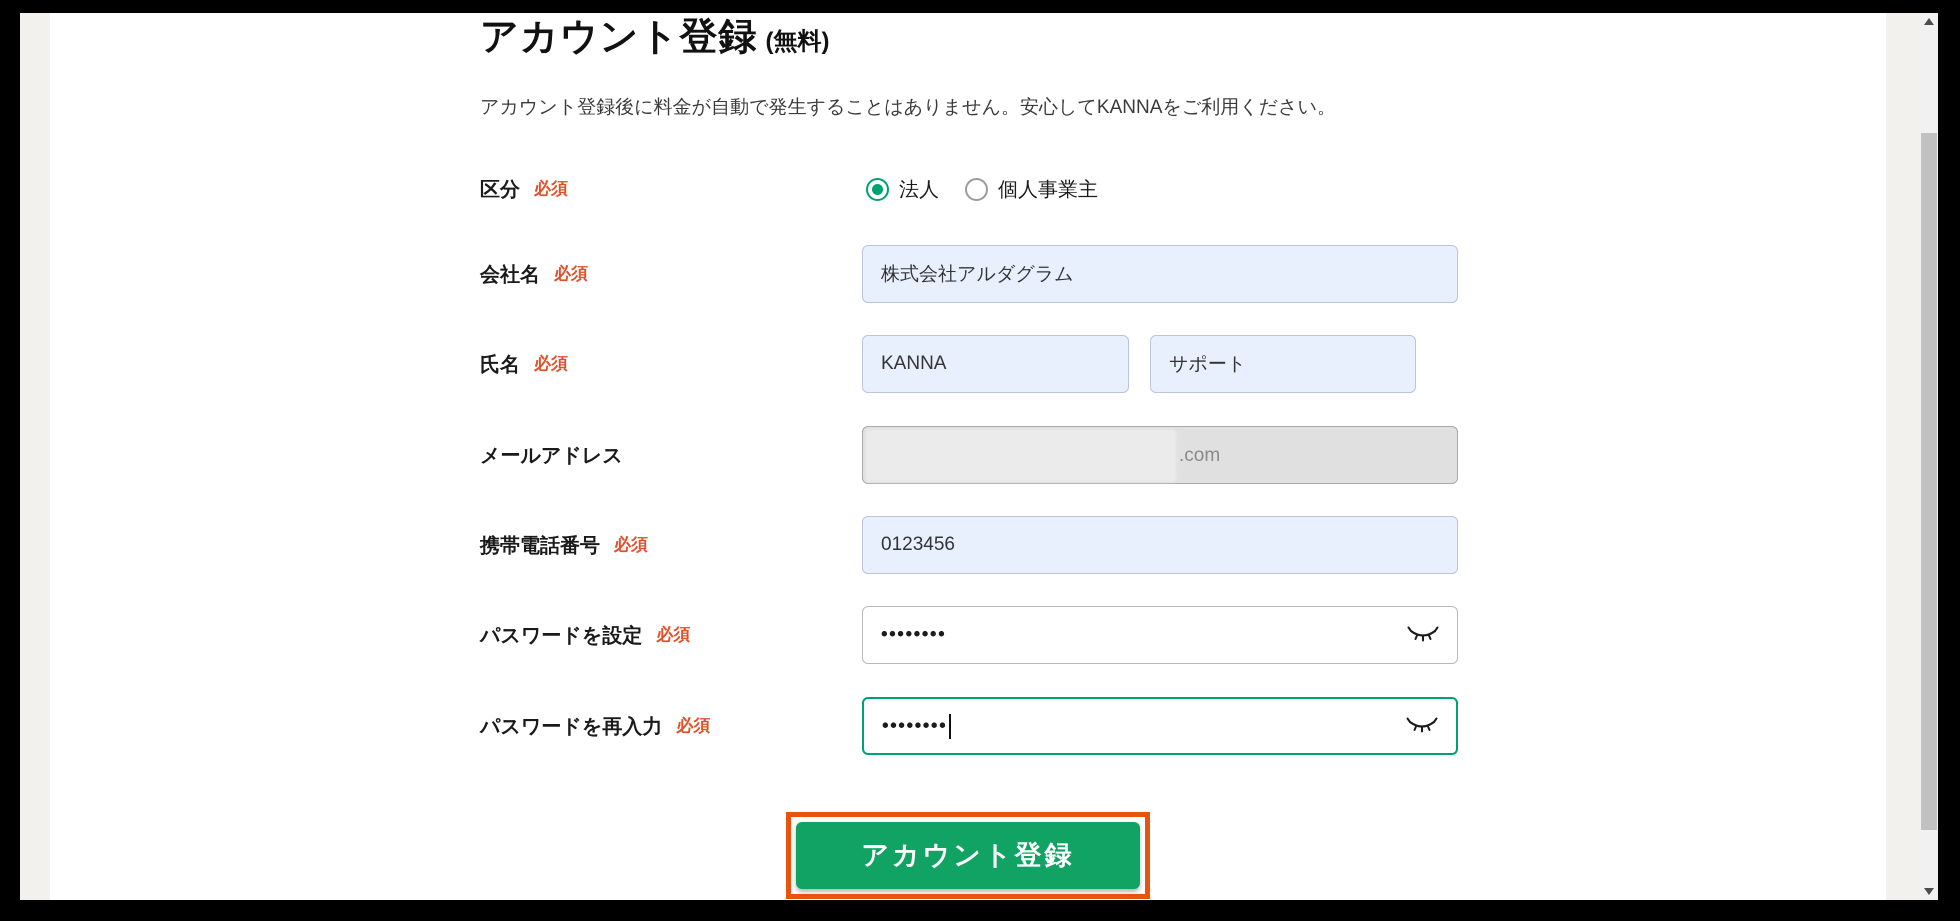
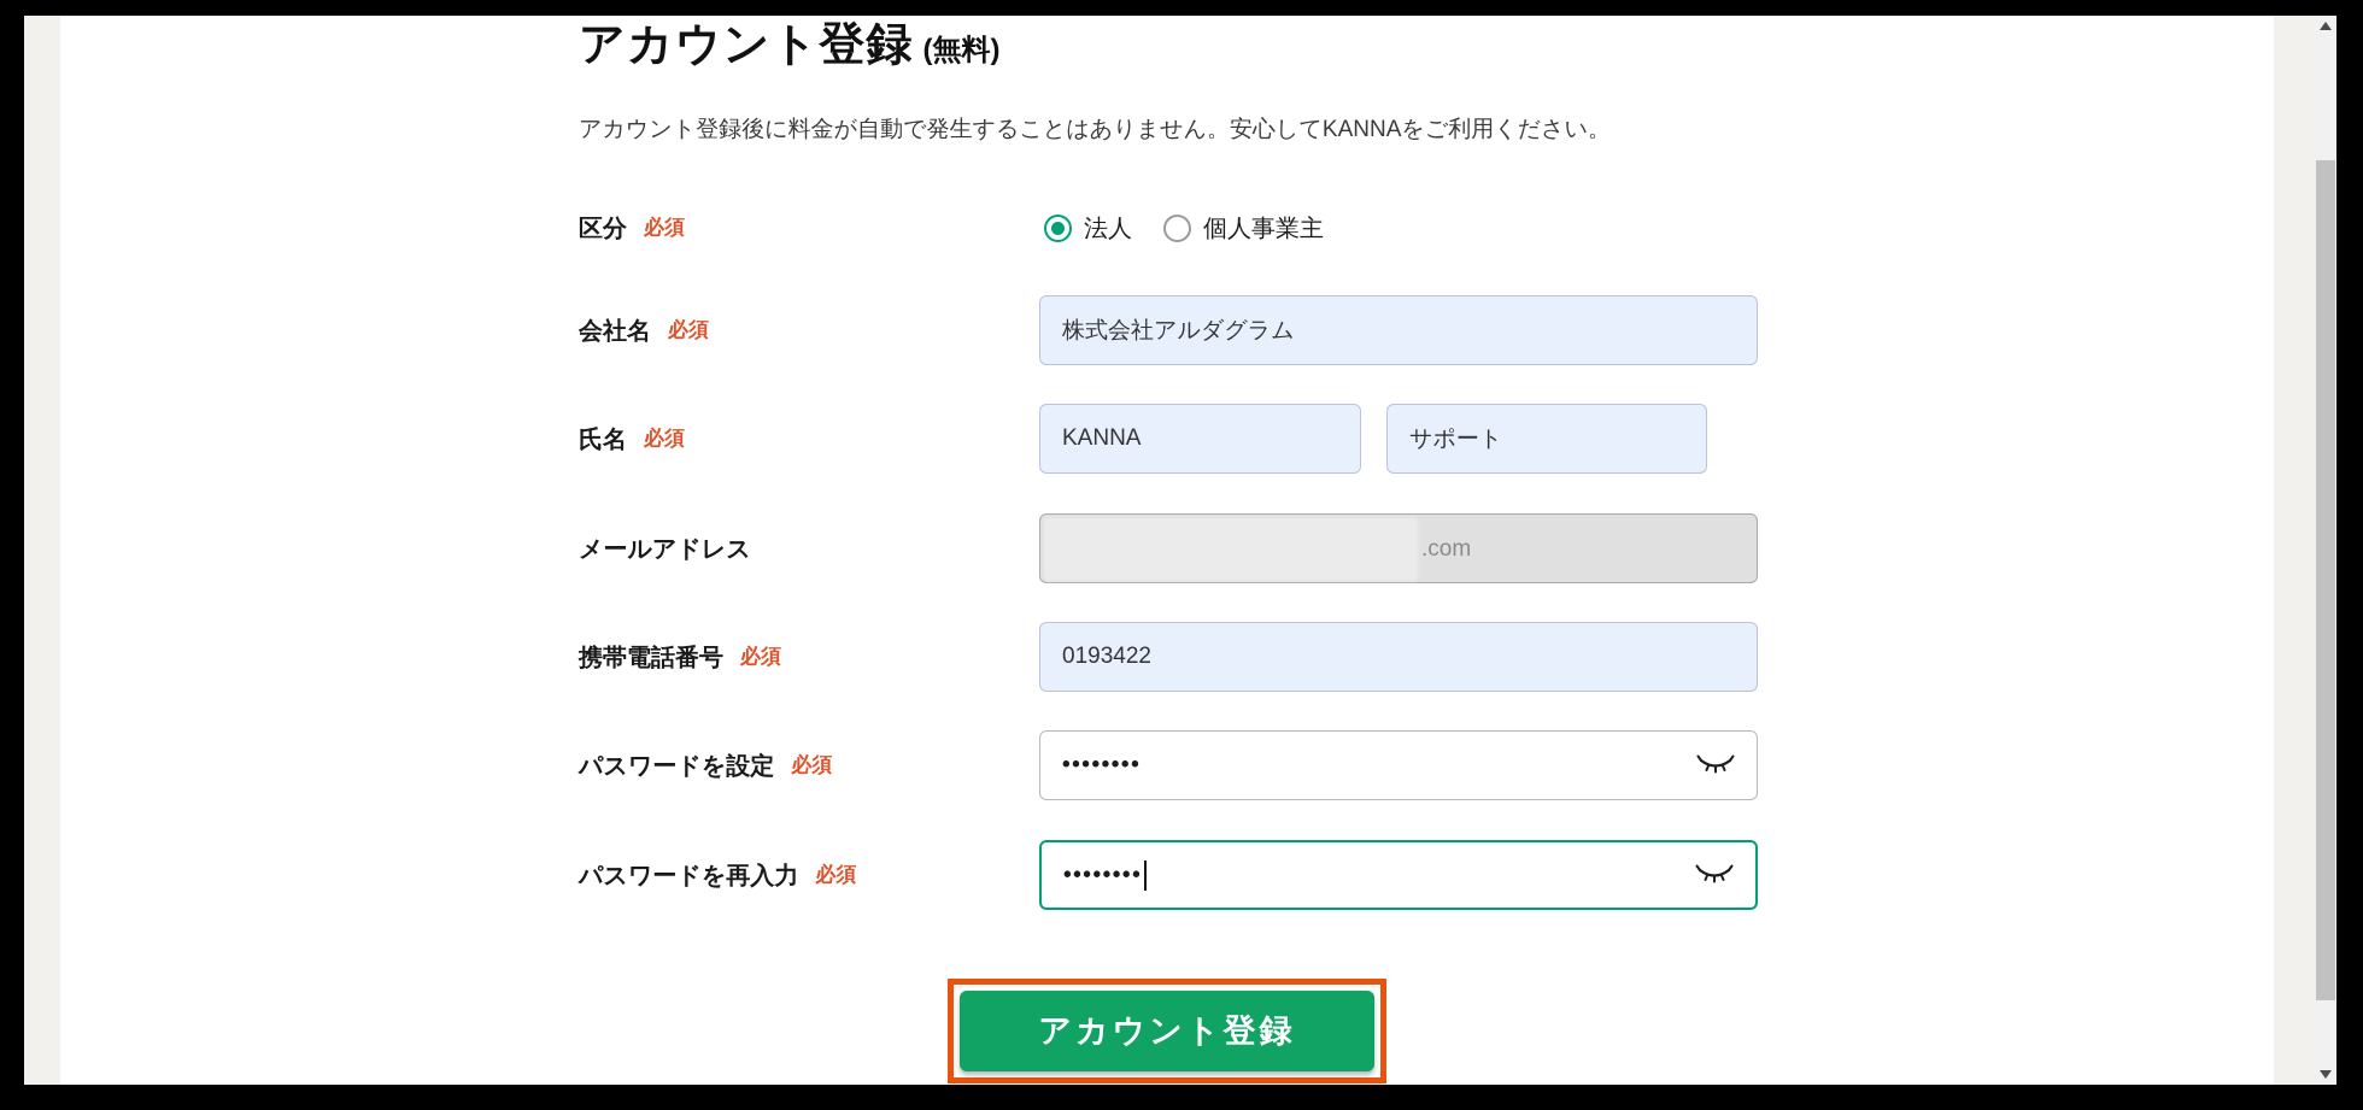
  アカウント登録 (無料)
  アカウント登録後に料金が自動で発生することはありません。安心してKANNAをご利用ください。
  区分
  必須
  法人
  個人事業主
  会社名
  必須
  株式会社アルダグラム
  氏名
  必須
  KANNA
  サポート
  メールアドレス
  .com
  携帯電話番号
  必須
- 0123456
+ 0193422
  パスワードを設定
  必須
  ••••••••
  パスワードを再入力
  必須
  ••••••••
  アカウント登録
